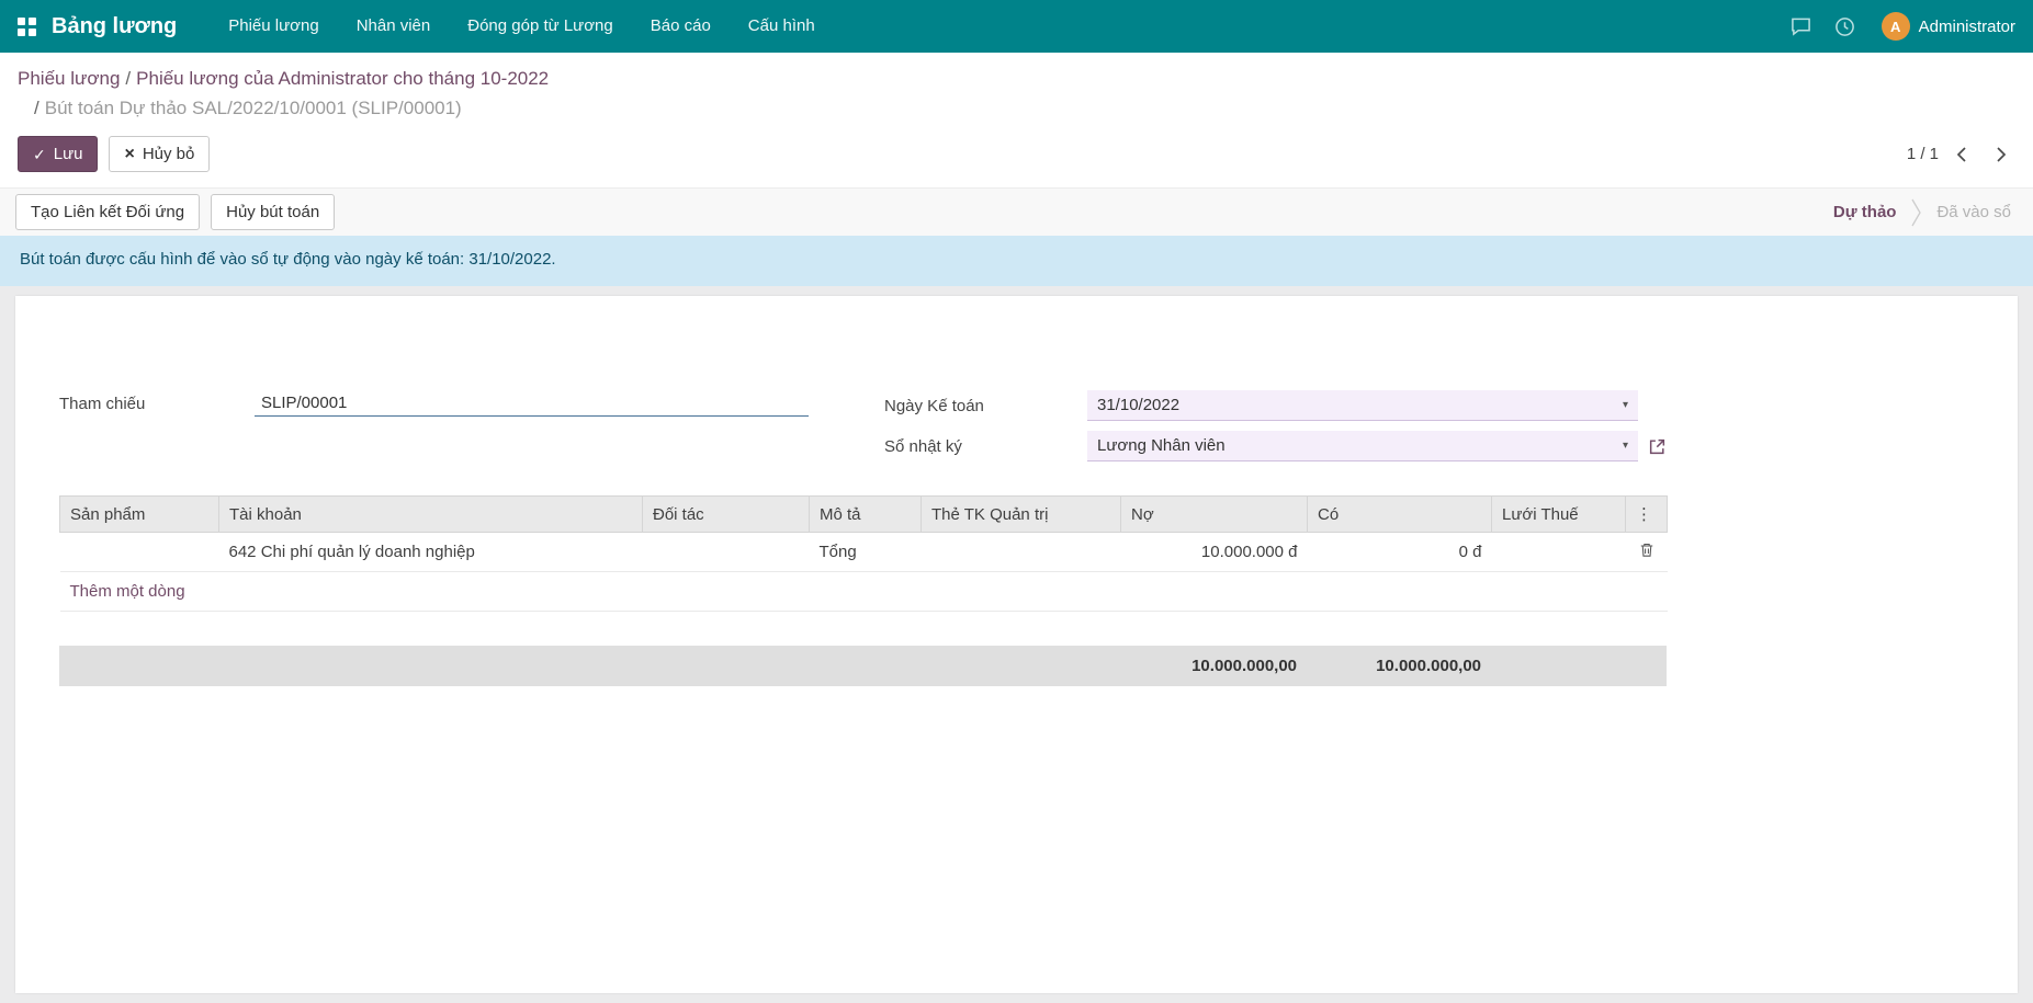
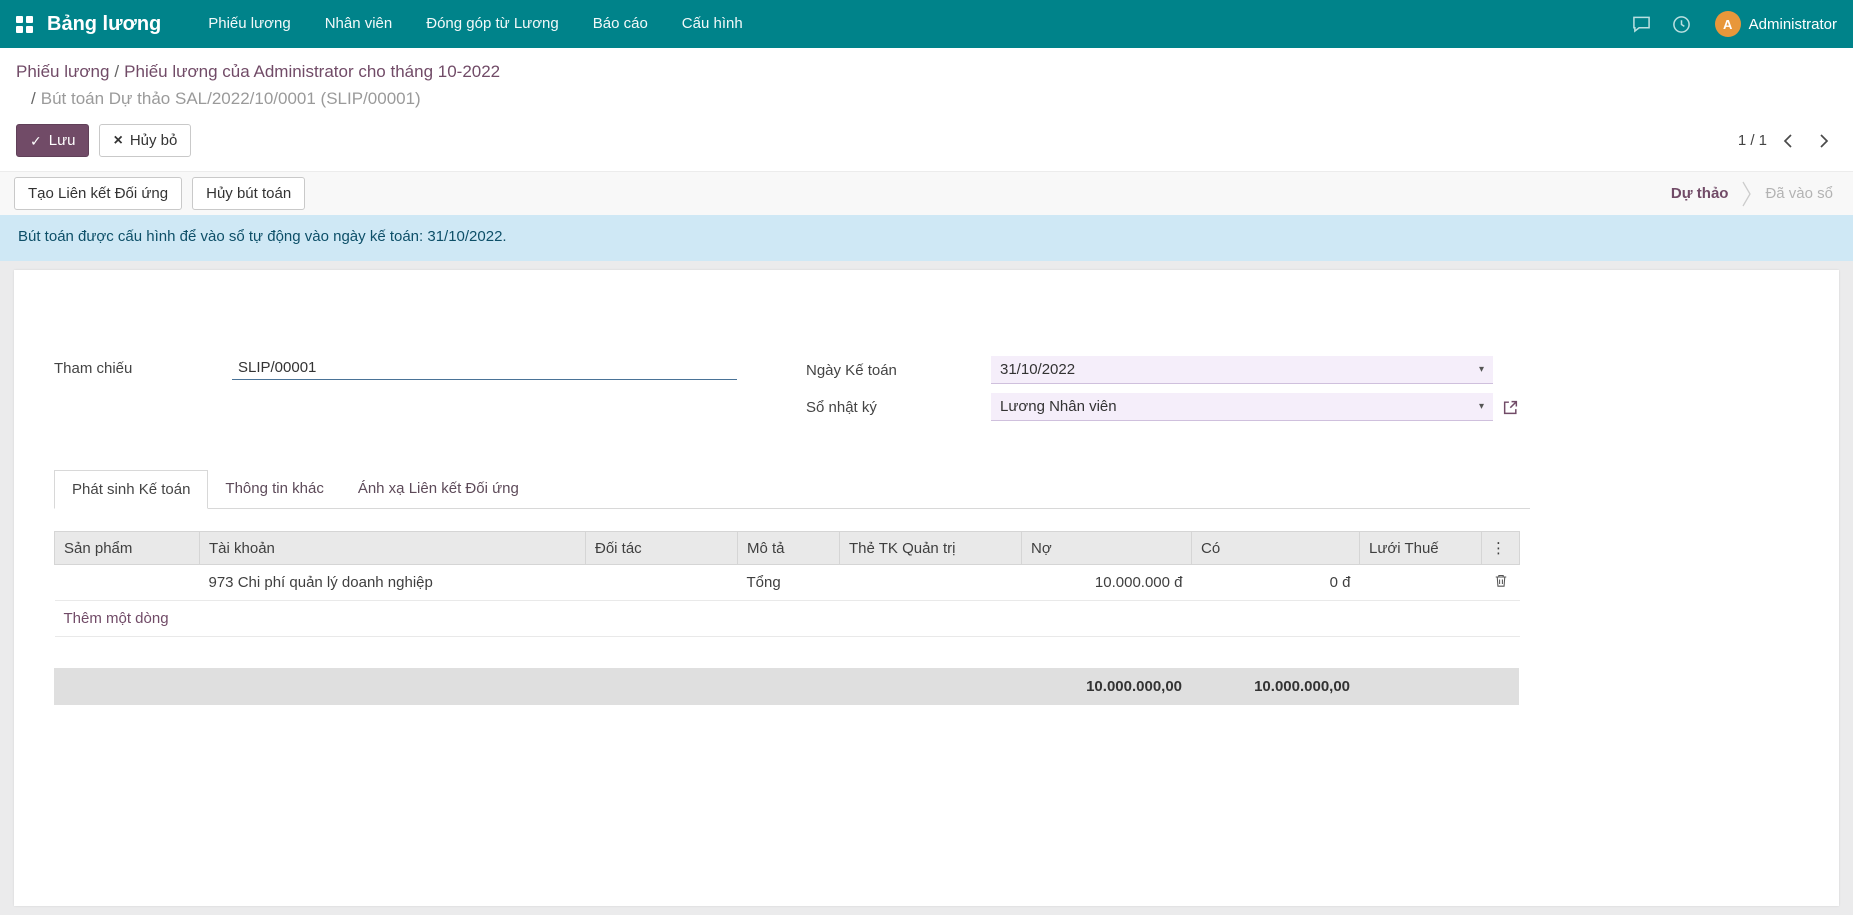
  Bảng lương
  Phiếu lương
  Nhân viên
  Đóng góp từ Lương
  Báo cáo
  Cấu hình
  A
  Administrator
  Phiếu lương / Phiếu lương của Administrator cho tháng 10-2022
  / Bút toán Dự thảo SAL/2022/10/0001 (SLIP/00001)
  ✓
  Lưu
  ×
  Hủy bỏ
  1 / 1
  Tạo Liên kết Đối ứng
  Hủy bút toán
  Dự thảo
  Đã vào sổ
  Bút toán được cấu hình để vào sổ tự động vào ngày kế toán: 31/10/2022.
  Tham chiếu
  SLIP/00001
  Ngày Kế toán
  31/10/2022
  ▾
  Sổ nhật ký
  Lương Nhân viên
  ▾
+ Phát sinh Kế toán
+ Thông tin khác
+ Ánh xạ Liên kết Đối ứng
  Sản phẩm	Tài khoản	Đối tác	Mô tả	Thẻ TK Quản trị	Nợ	Có	Lưới Thuế	⋮
- 	642 Chi phí quản lý doanh nghiệp		Tổng		10.000.000 đ	0 đ
+ 	973 Chi phí quản lý doanh nghiệp		Tổng		10.000.000 đ	0 đ
  Thêm một dòng
  	10.000.000,00	10.000.000,00
